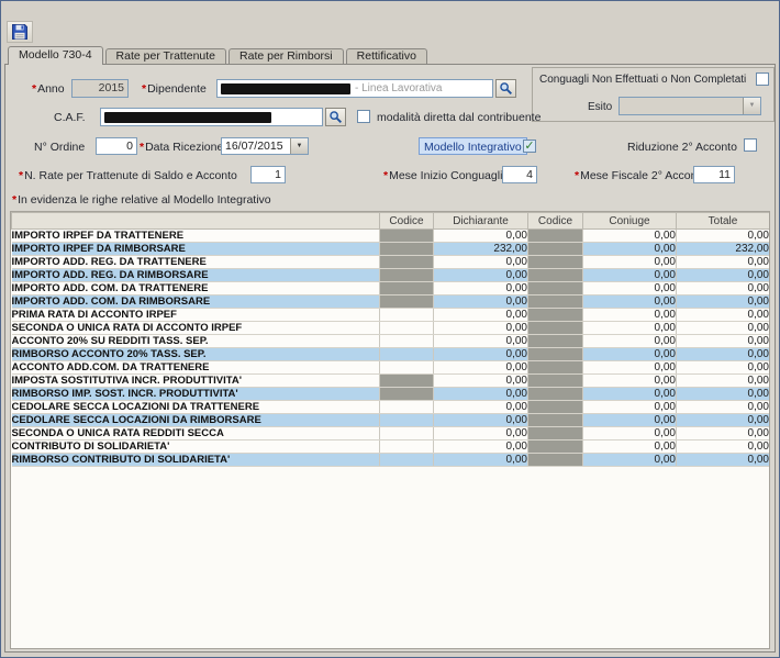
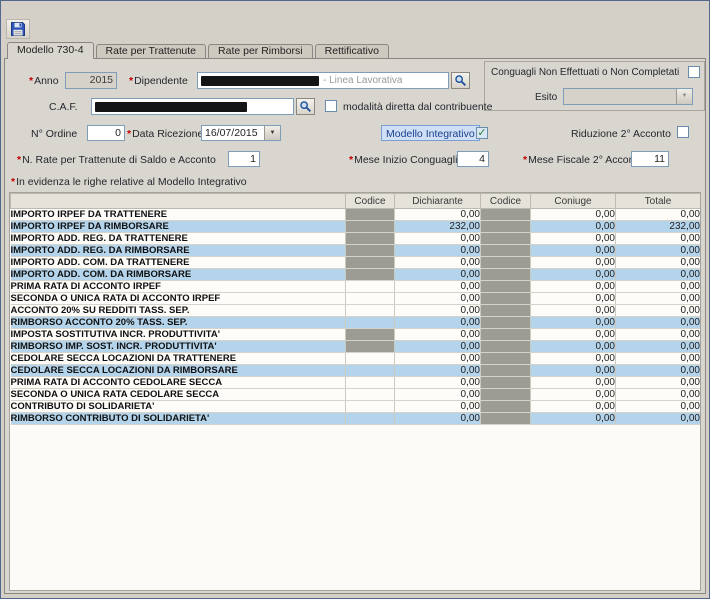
  Modello 730-4
  Rate per Trattenute
  Rate per Rimborsi
  Rettificativo
  *Anno
  2015
  *Dipendente
  - Linea Lavorativa
  Conguagli Non Effettuati o Non Completati
  Esito
  C.A.F.
  modalità diretta dal contribuente
  N° Ordine
  0
  *Data Ricezion
  16/07/2015
  Modello Integrativo
  Riduzione 2° Acconto
  *N. Rate per Trattenute di Saldo e Acconto
  1
  *Mese Inizio Conguagl
  4
  *Mese Fiscale 2° Acco
  11
  *In evidenza le righe relative al Modello Integrativo
  	Codice	Dichiarante	Codice	Coniuge	Totale
  IMPORTO IRPEF DA TRATTENERE		0,00		0,00	0,00
  IMPORTO IRPEF DA RIMBORSARE		232,00		0,00	232,00
  IMPORTO ADD. REG. DA TRATTENERE		0,00		0,00	0,00
  IMPORTO ADD. REG. DA RIMBORSARE		0,00		0,00	0,00
  IMPORTO ADD. COM. DA TRATTENERE		0,00		0,00	0,00
  IMPORTO ADD. COM. DA RIMBORSARE		0,00		0,00	0,00
  PRIMA RATA DI ACCONTO IRPEF		0,00		0,00	0,00
  SECONDA O UNICA RATA DI ACCONTO IRPEF		0,00		0,00	0,00
  ACCONTO 20% SU REDDITI TASS. SEP.		0,00		0,00	0,00
  RIMBORSO ACCONTO 20% TASS. SEP.		0,00		0,00	0,00
- ACCONTO ADD.COM. DA TRATTENERE		0,00		0,00	0,00
  IMPOSTA SOSTITUTIVA INCR. PRODUTTIVITA'		0,00		0,00	0,00
  RIMBORSO IMP. SOST. INCR. PRODUTTIVITA'		0,00		0,00	0,00
  CEDOLARE SECCA LOCAZIONI DA TRATTENERE		0,00		0,00	0,00
  CEDOLARE SECCA LOCAZIONI DA RIMBORSARE		0,00		0,00	0,00
+ PRIMA RATA DI ACCONTO CEDOLARE SECCA		0,00		0,00	0,00
- SECONDA O UNICA RATA REDDITI SECCA		0,00		0,00	0,00
+ SECONDA O UNICA RATA CEDOLARE SECCA		0,00		0,00	0,00
  CONTRIBUTO DI SOLIDARIETA'		0,00		0,00	0,00
  RIMBORSO CONTRIBUTO DI SOLIDARIETA'		0,00		0,00	0,00
